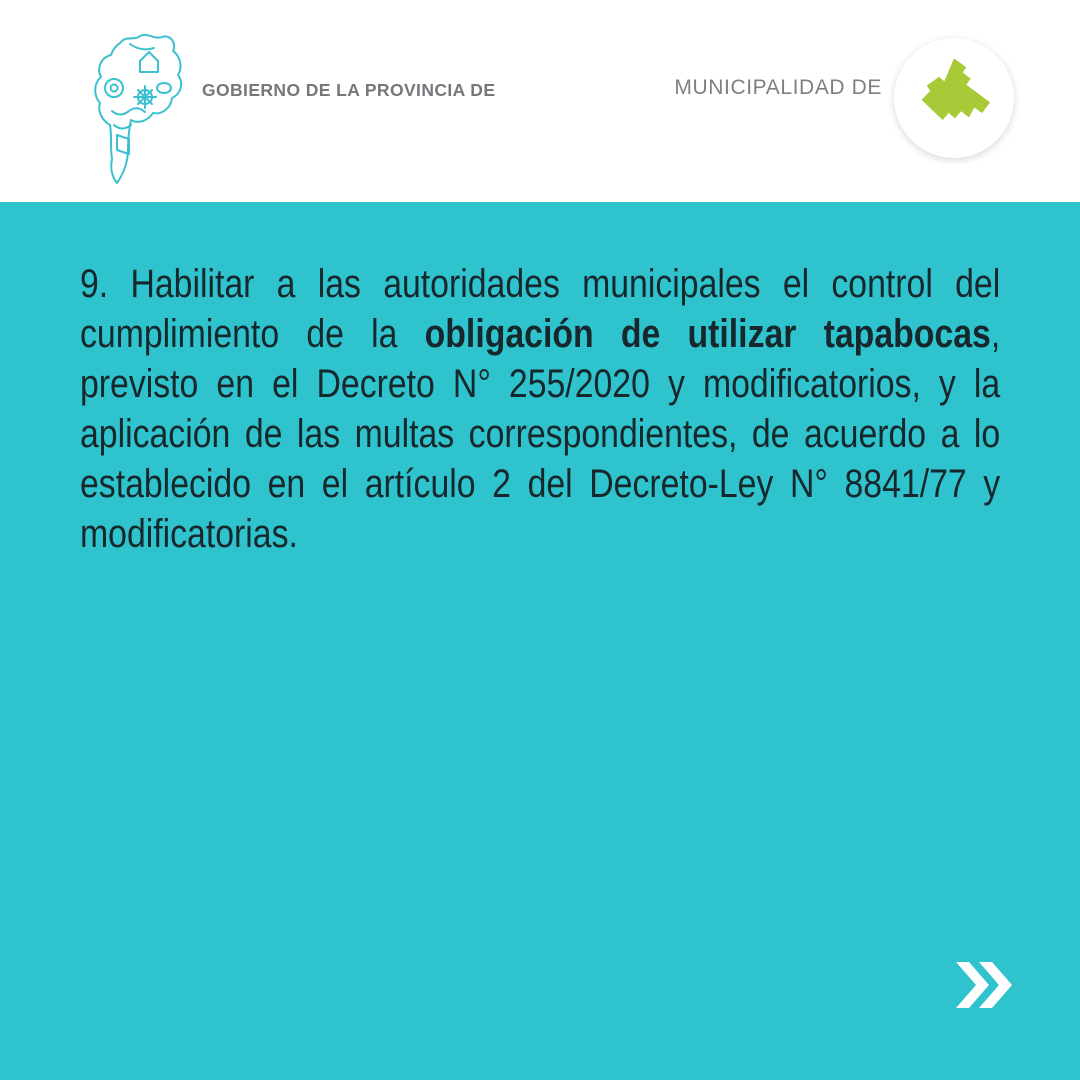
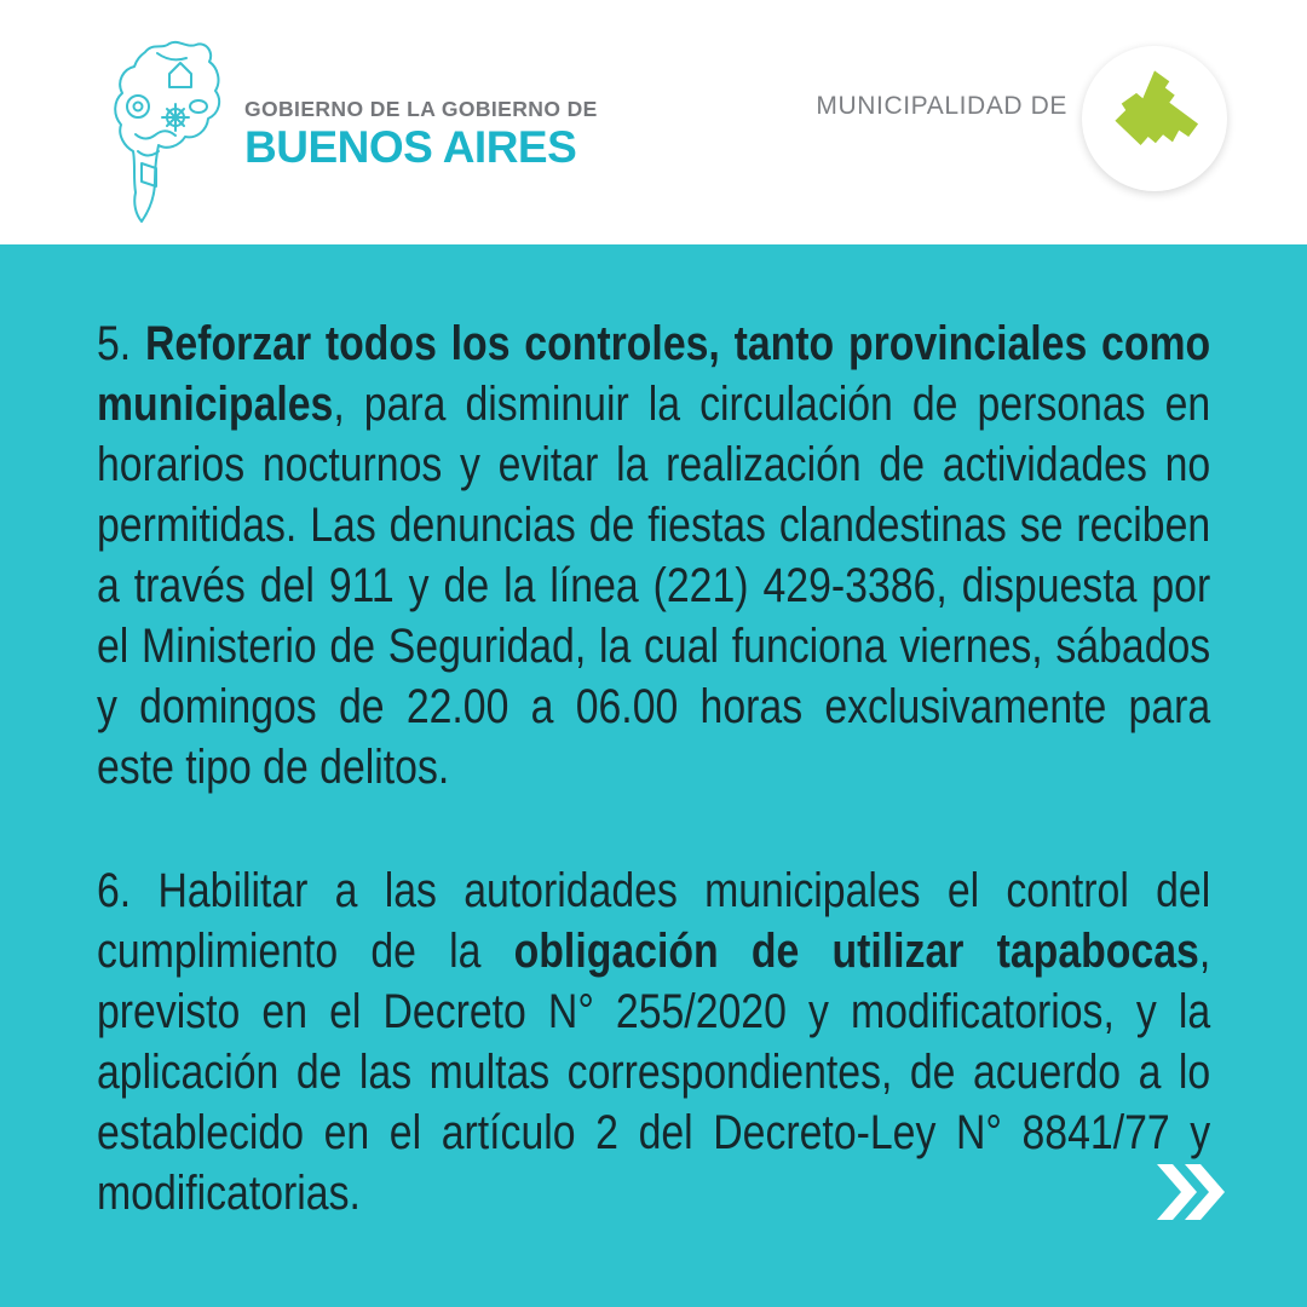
- GOBIERNO DE LA PROVINCIA DE
+ GOBIERNO DE LA GOBIERNO DE
+ BUENOS AIRES
  MUNICIPALIDAD DE
+ 5. Reforzar todos los controles, tanto provinciales como municipales, para disminuir la circulación de personas en horarios nocturnos y evitar la realización de actividades no permitidas. Las denuncias de fiestas clandestinas se reciben a través del 911 y de la línea (221) 429-3386, dispuesta por el Ministerio de Seguridad, la cual funciona viernes, sábados y domingos de 22.00 a 06.00 horas exclusivamente para este tipo de delitos.
- 9. Habilitar a las autoridades municipales el control del cumplimiento de la obligación de utilizar tapabocas, previsto en el Decreto N° 255/2020 y modificatorios, y la aplicación de las multas correspondientes, de acuerdo a lo establecido en el artículo 2 del Decreto-Ley N° 8841/77 y modificatorias.
+ 6. Habilitar a las autoridades municipales el control del cumplimiento de la obligación de utilizar tapabocas, previsto en el Decreto N° 255/2020 y modificatorios, y la aplicación de las multas correspondientes, de acuerdo a lo establecido en el artículo 2 del Decreto-Ley N° 8841/77 y modificatorias.
